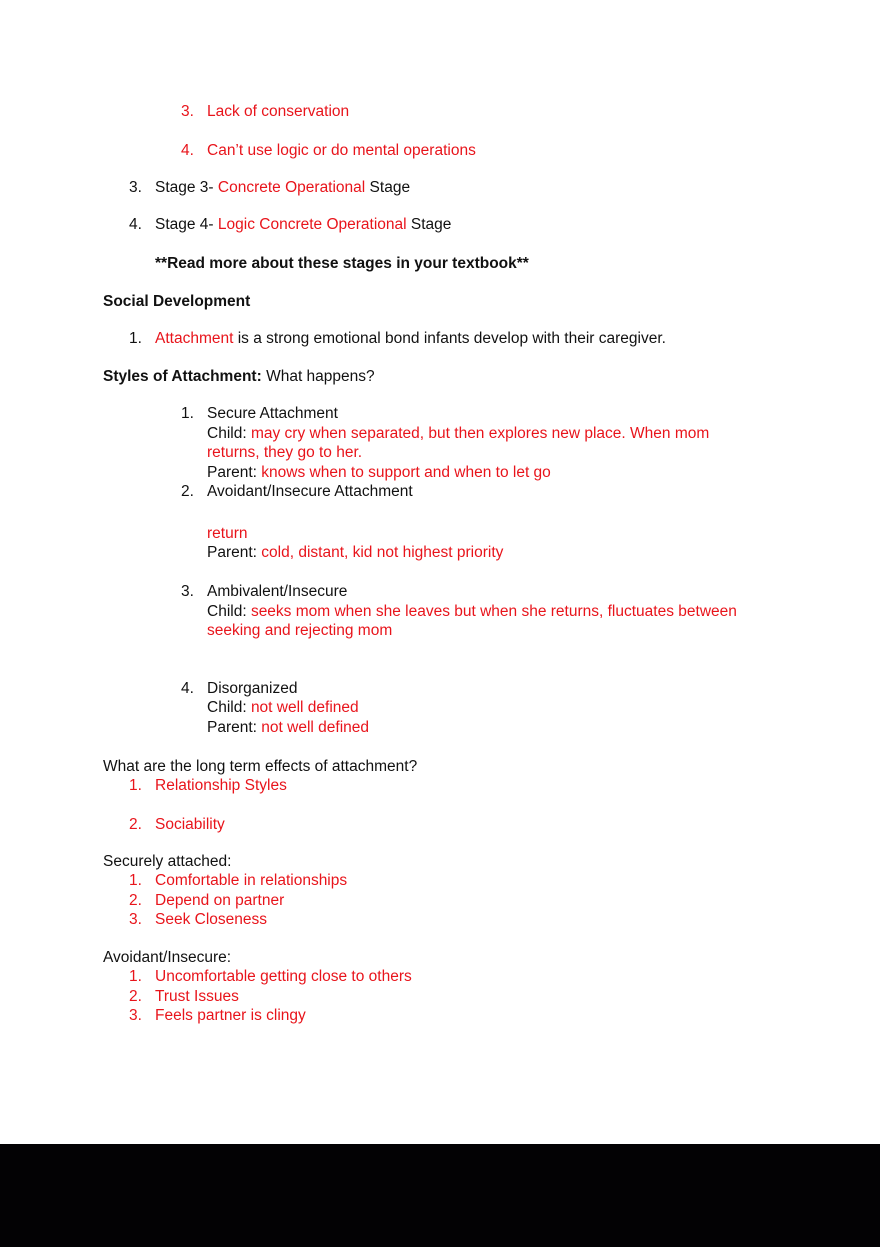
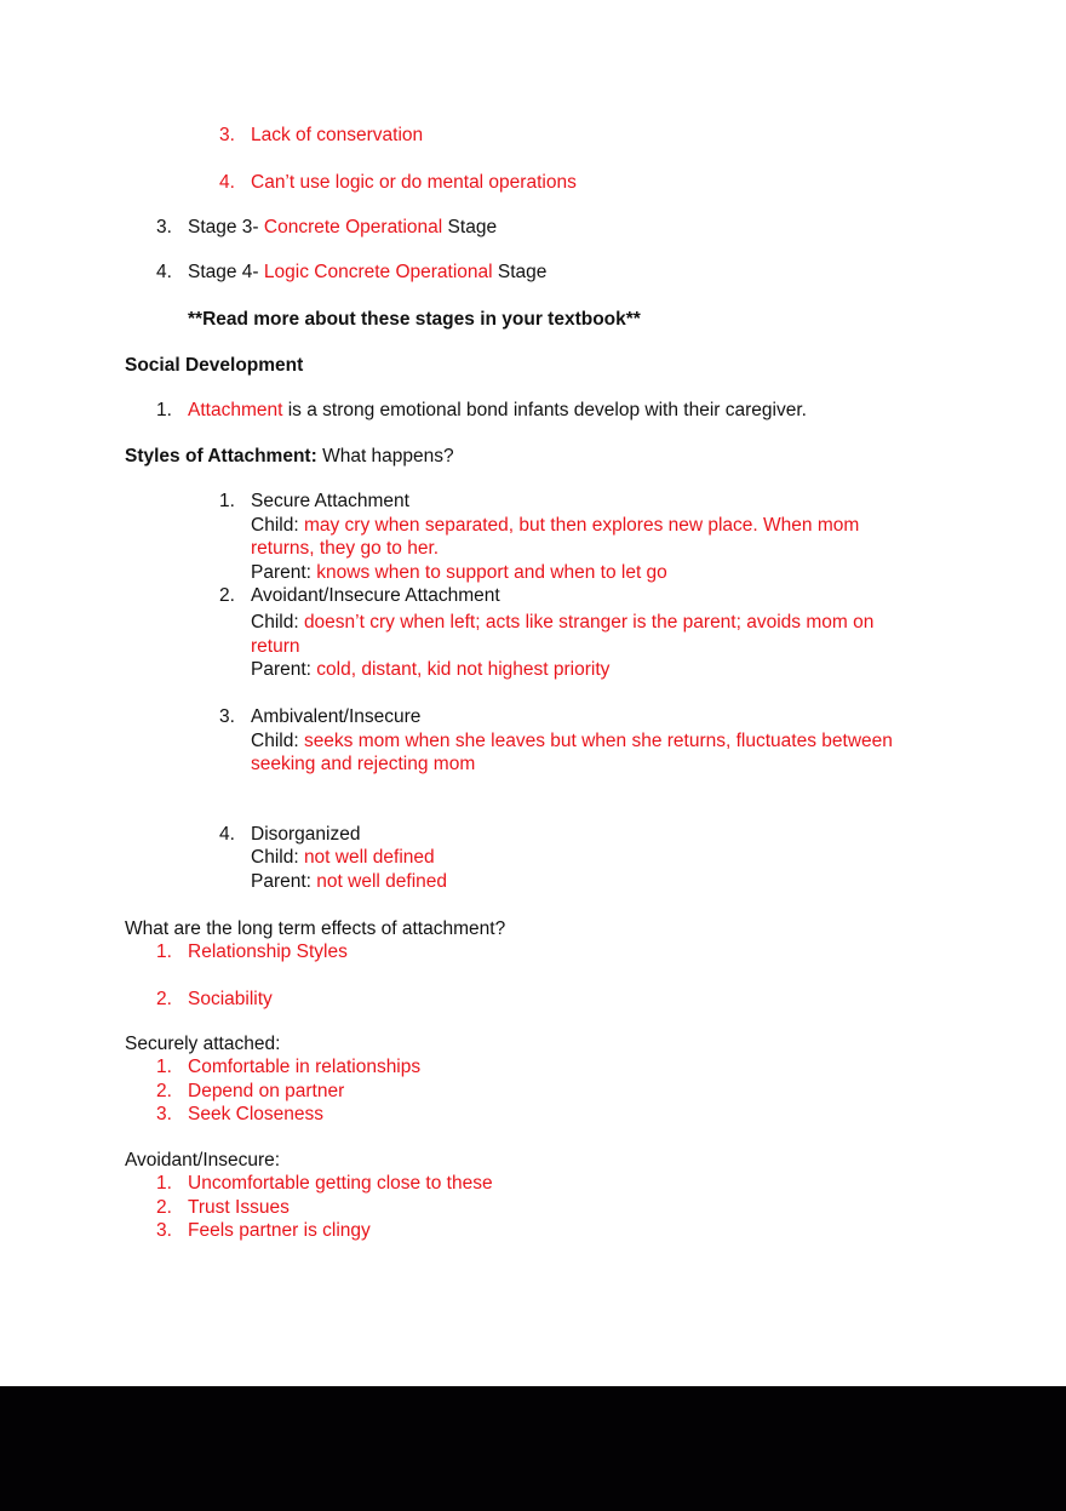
  3.
  Lack of conservation
  4.
  Can’t use logic or do mental operations
  3.
  Stage 3- Concrete Operational Stage
  4.
  Stage 4- Logic Concrete Operational Stage
  **Read more about these stages in your textbook**
  Social Development
  1.
  Attachment is a strong emotional bond infants develop with their caregiver.
  Styles of Attachment: What happens?
  1.
  Secure Attachment
  Child: may cry when separated, but then explores new place. When mom
  returns, they go to her.
  Parent: knows when to support and when to let go
  2.
  Avoidant/Insecure Attachment
+ Child: doesn’t cry when left; acts like stranger is the parent; avoids mom on
  return
  Parent: cold, distant, kid not highest priority
  3.
  Ambivalent/Insecure
  Child: seeks mom when she leaves but when she returns, fluctuates between
  seeking and rejecting mom
  4.
  Disorganized
  Child: not well defined
  Parent: not well defined
  What are the long term effects of attachment?
  1.
  Relationship Styles
  2.
  Sociability
  Securely attached:
  1.
  Comfortable in relationships
  2.
  Depend on partner
  3.
  Seek Closeness
  Avoidant/Insecure:
  1.
- Uncomfortable getting close to others
+ Uncomfortable getting close to these
  2.
  Trust Issues
  3.
  Feels partner is clingy
